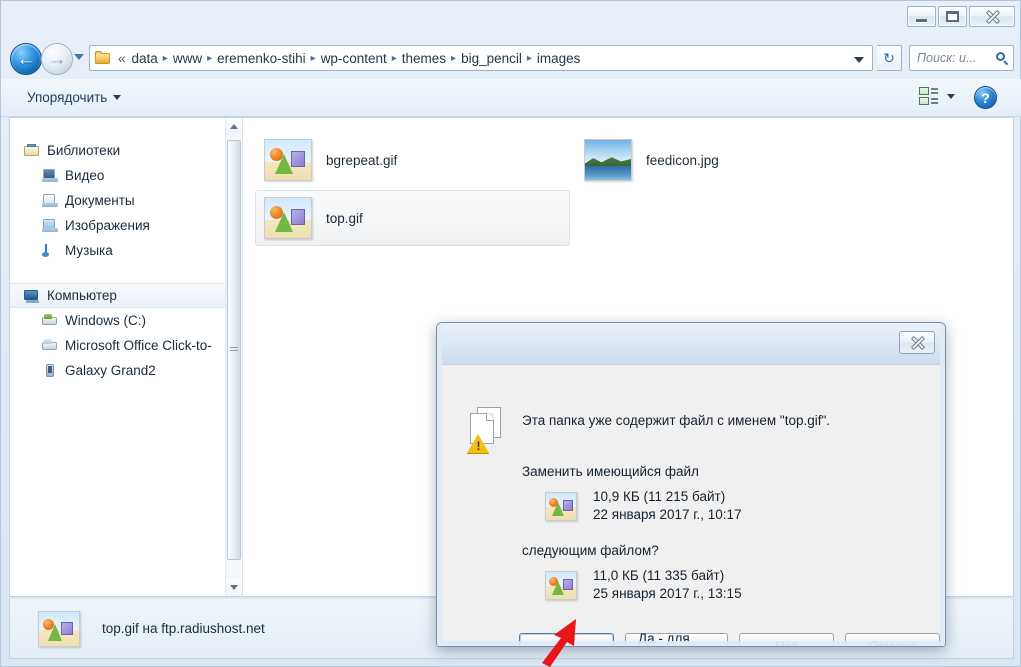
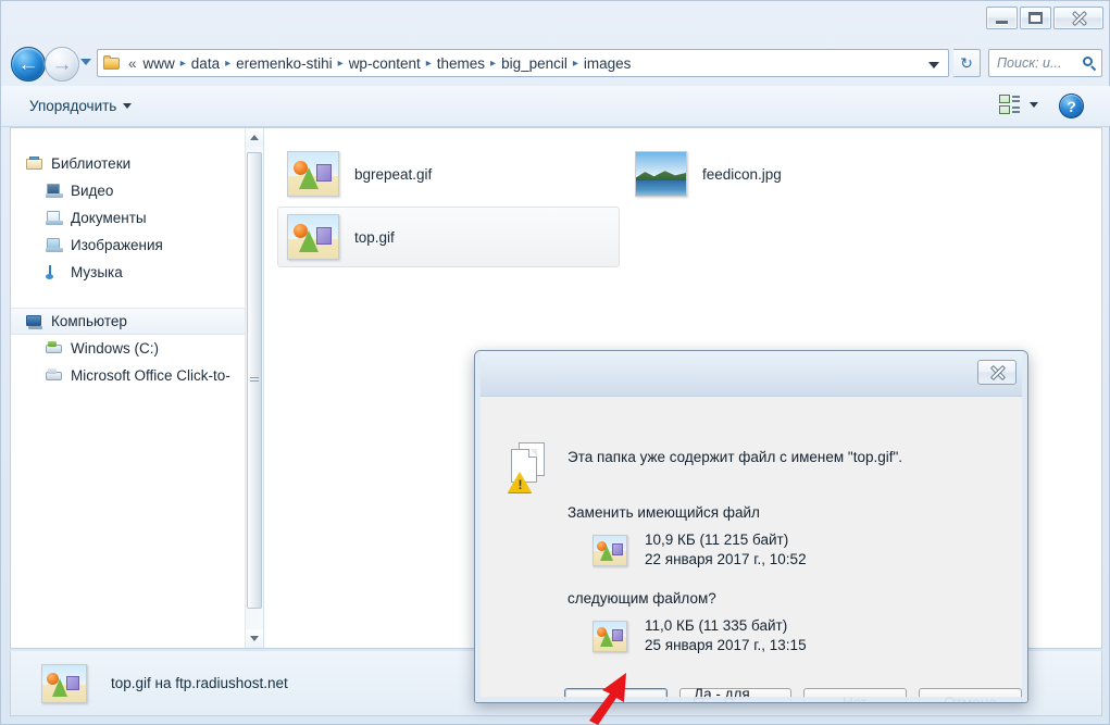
  ←
  →
  «
- data
+ www
  ▸
- www
+ data
  ▸
  eremenko-stihi
  ▸
  wp-content
  ▸
  themes
  ▸
  big_pencil
  ▸
  images
  ↻
  Поиск: и...
  Упорядочить
  ?
  Библиотеки
  Видео
  Документы
  Изображения
  Музыка
  Компьютер
  Windows (C:)
  Microsoft Office Click-to-
- Galaxy Grand2
  bgrepeat.gif
  feedicon.jpg
  top.gif
  top.gif на ftp.radiushost.net
  !
  Эта папка уже содержит файл с именем "top.gif".
  Заменить имеющийся файл
  10,9 КБ (11 215 байт)
- 22 января 2017 г., 10:17
+ 22 января 2017 г., 10:52
  следующим файлом?
  11,0 КБ (11 335 байт)
  25 января 2017 г., 13:15
